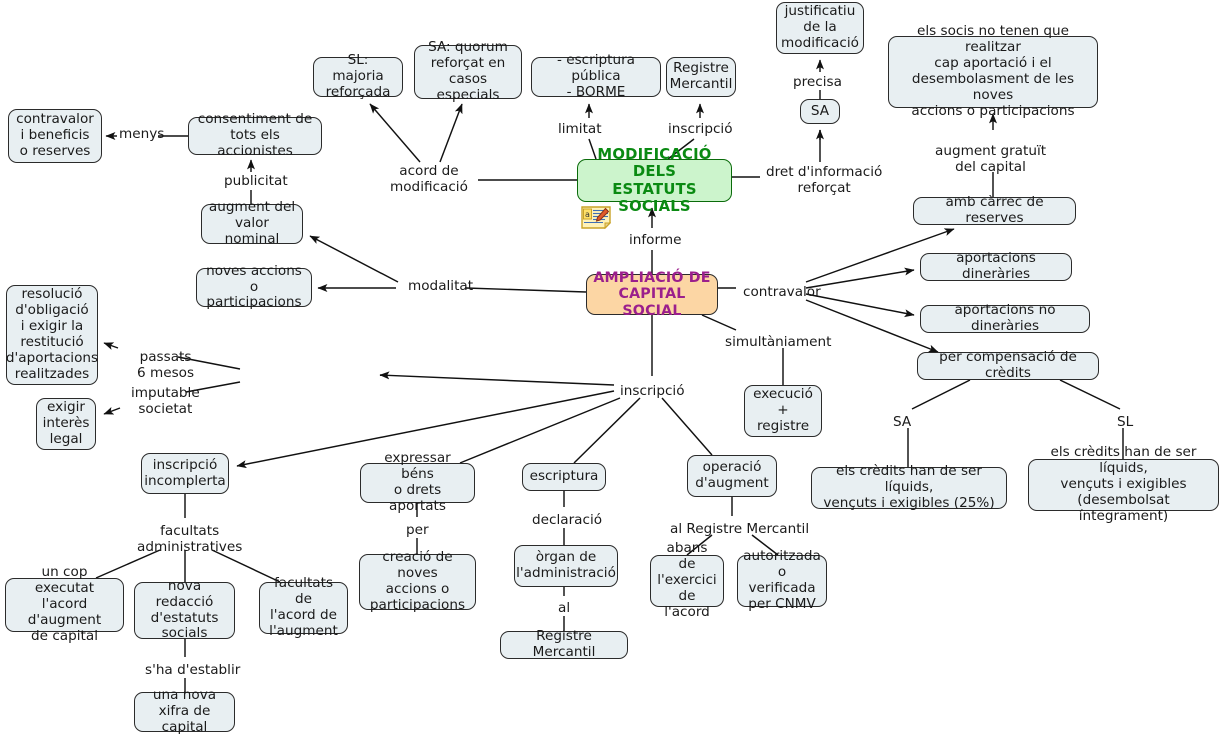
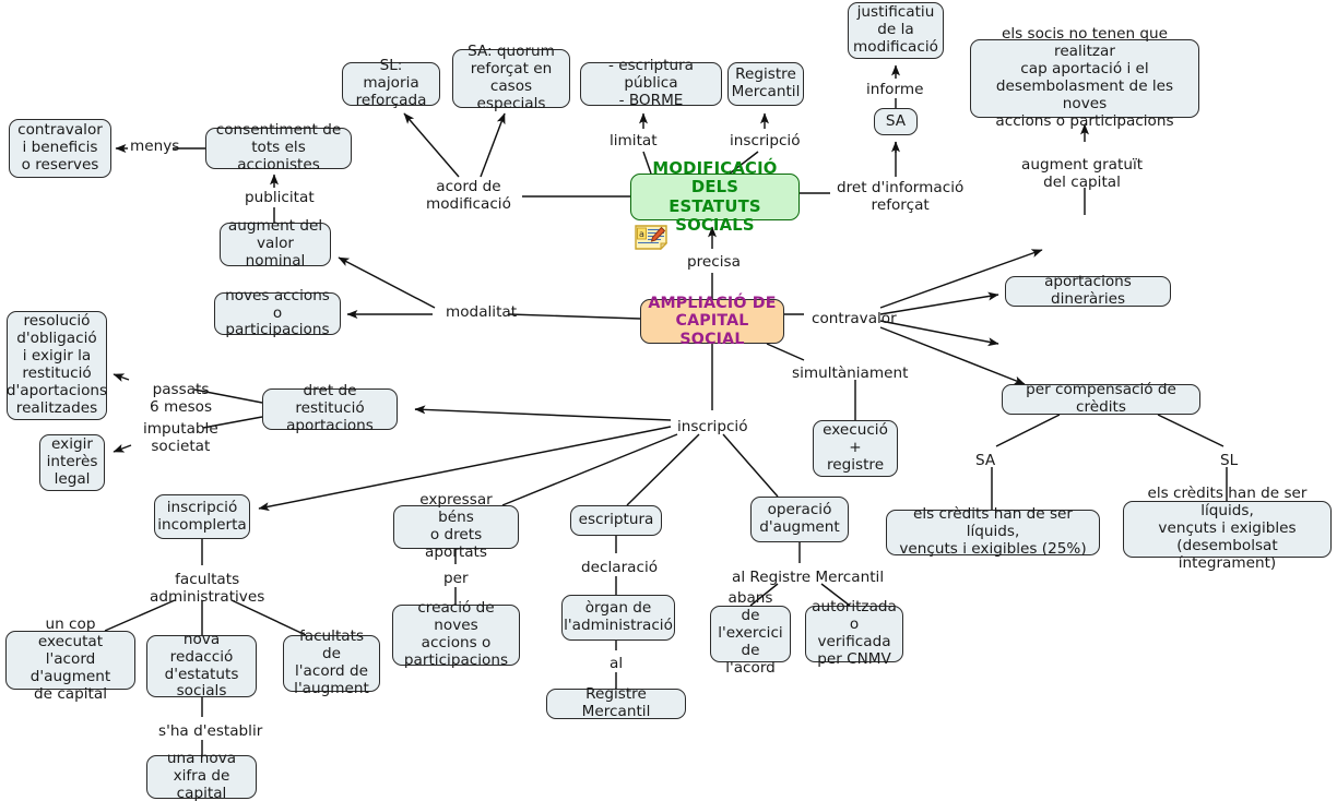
  a
  contravalor
  i beneficis
  o reserves
  consentiment de
  tots els accionistes
  SL: majoria
  reforçada
  SA: quorum
  reforçat en
  casos especials
  - escriptura pública
  - BORME
  Registre
  Mercantil
  justificatiu
  de la
  modificació
  SA
  els socis no tenen que realitzar
  cap aportació i el
  desembolasment de les noves
  accions o participacions
  MODIFICACIÓ DELS
  ESTATUTS SOCIALS
  augment del
  valor nominal
  noves accions
  o participacions
- amb càrrec de reserves
  aportacions dineràries
- aportacions no dineràries
  per compensació de crèdits
  AMPLIACIÓ DE
  CAPITAL SOCIAL
  resolució
  d'obligació
  i exigir la
  restitució
  d'aportacions
  realitzades
+ dret de restitució
+ aportacions
  exigir
  interès
  legal
  execució
  +
  registre
  els crèdits han de ser líquids,
  vençuts i exigibles (25%)
  els crèdits han de ser líquids,
  vençuts i exigibles
  (desembolsat íntegrament)
  inscripció
  incomplerta
  expressar béns
  o drets aportats
  escriptura
  operació
  d'augment
  creació de noves
  accions o
  participacions
  òrgan de
  l'administració
  Registre Mercantil
  abans de
  l'exercici
  de l'acord
  autoritzada
  o verificada
  per CNMV
  un cop executat
  l'acord d'augment
  de capital
  nova redacció
  d'estatuts
  socials
  facultats de
  l'acord de
  l'augment
  una nova
  xifra de capital
  menys
  publicitat
  acord de
  modificació
  limitat
  inscripció
- precisa
+ informe
  dret d'informació
  reforçat
  augment gratuït
  del capital
- informe
+ precisa
  modalitat
  contravalor
  simultàniament
  passats
  6 mesos
  imputable
  societat
  inscripció
  SA
  SL
  facultats
  administratives
  per
  declaració
  al
  al Registre Mercantil
  s'ha d'establir
